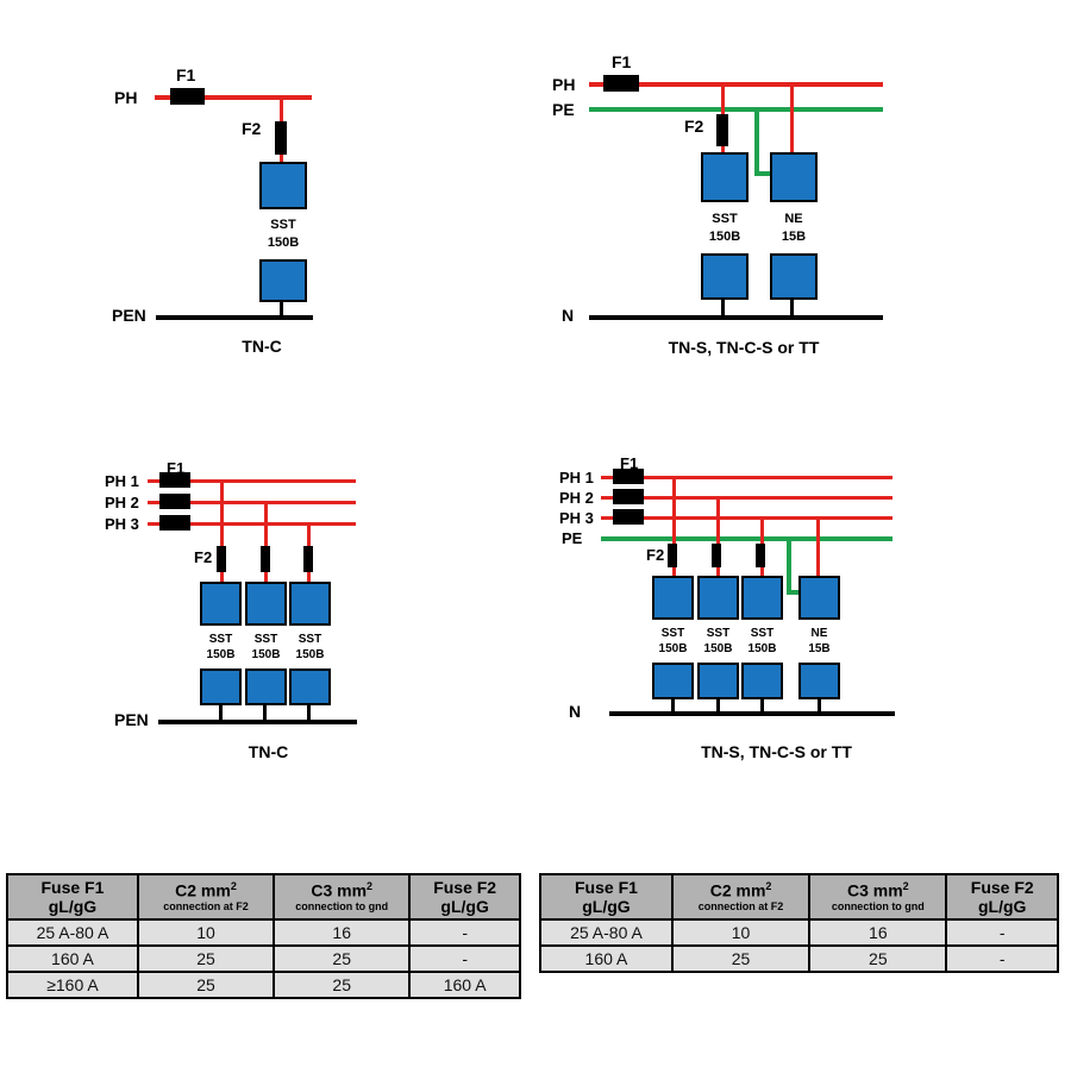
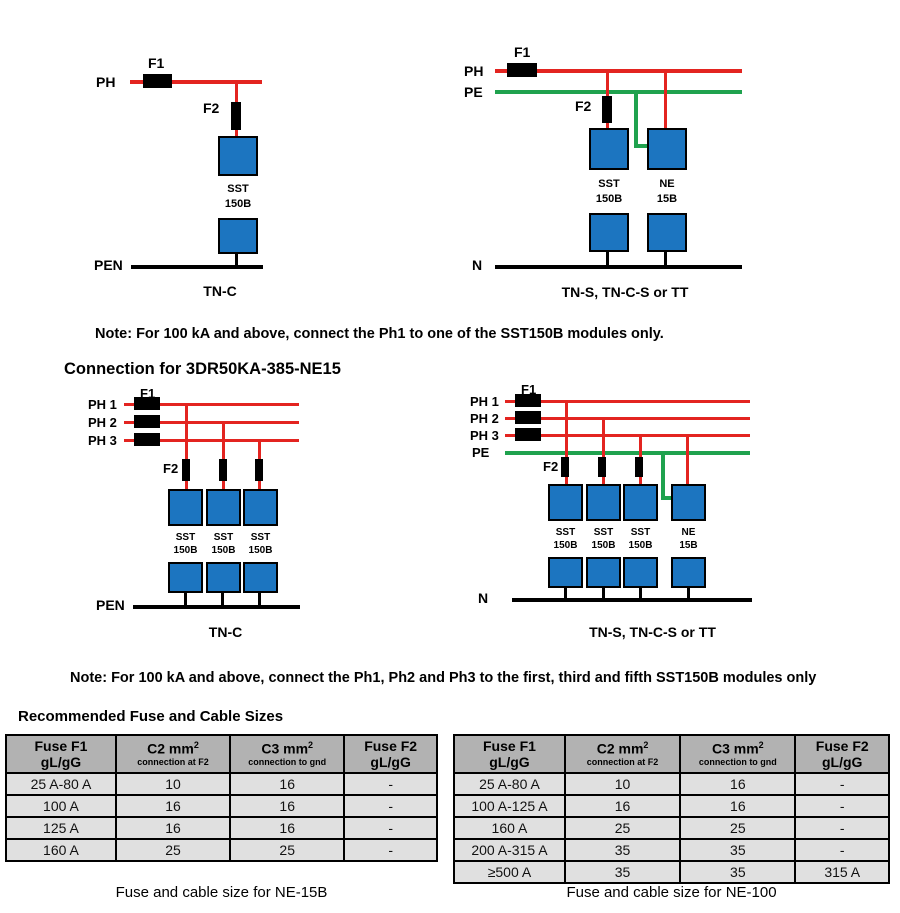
  PH
  F1
  F2
  SST
  150B
  PEN
  TN-C
  F1
  PH
  PE
  F2
  SST
  150B
  NE
  15B
  N
  TN-S, TN-C-S or TT
+ Note: For 100 kA and above, connect the Ph1 to one of the SST150B modules only.
+ Connection for 3DR50KA-385-NE15
  F1
  PH 1
  PH 2
  PH 3
  F2
  SST
  150B
  SST
  150B
  SST
  150B
  PEN
  TN-C
  F1
  PH 1
  PH 2
  PH 3
  PE
  F2
  SST
  150B
  SST
  150B
  SST
  150B
  NE
  15B
  N
  TN-S, TN-C-S or TT
+ Note: For 100 kA and above, connect the Ph1, Ph2 and Ph3 to the first, third and fifth SST150B modules only
+ Recommended Fuse and Cable Sizes
  Fuse F1gL/gG	C2 mm2connection at F2	C3 mm2connection to gnd	Fuse F2gL/gG
  25 A-80 A	10	16	-
+ 100 A	16	16	-
+ 125 A	16	16	-
  160 A	25	25	-
- ≥160 A	25	25	160 A
  Fuse F1gL/gG	C2 mm2connection at F2	C3 mm2connection to gnd	Fuse F2gL/gG
  25 A-80 A	10	16	-
+ 100 A-125 A	16	16	-
  160 A	25	25	-
+ 200 A-315 A	35	35	-
+ ≥500 A	35	35	315 A
+ Fuse and cable size for NE-15B
+ Fuse and cable size for NE-100
